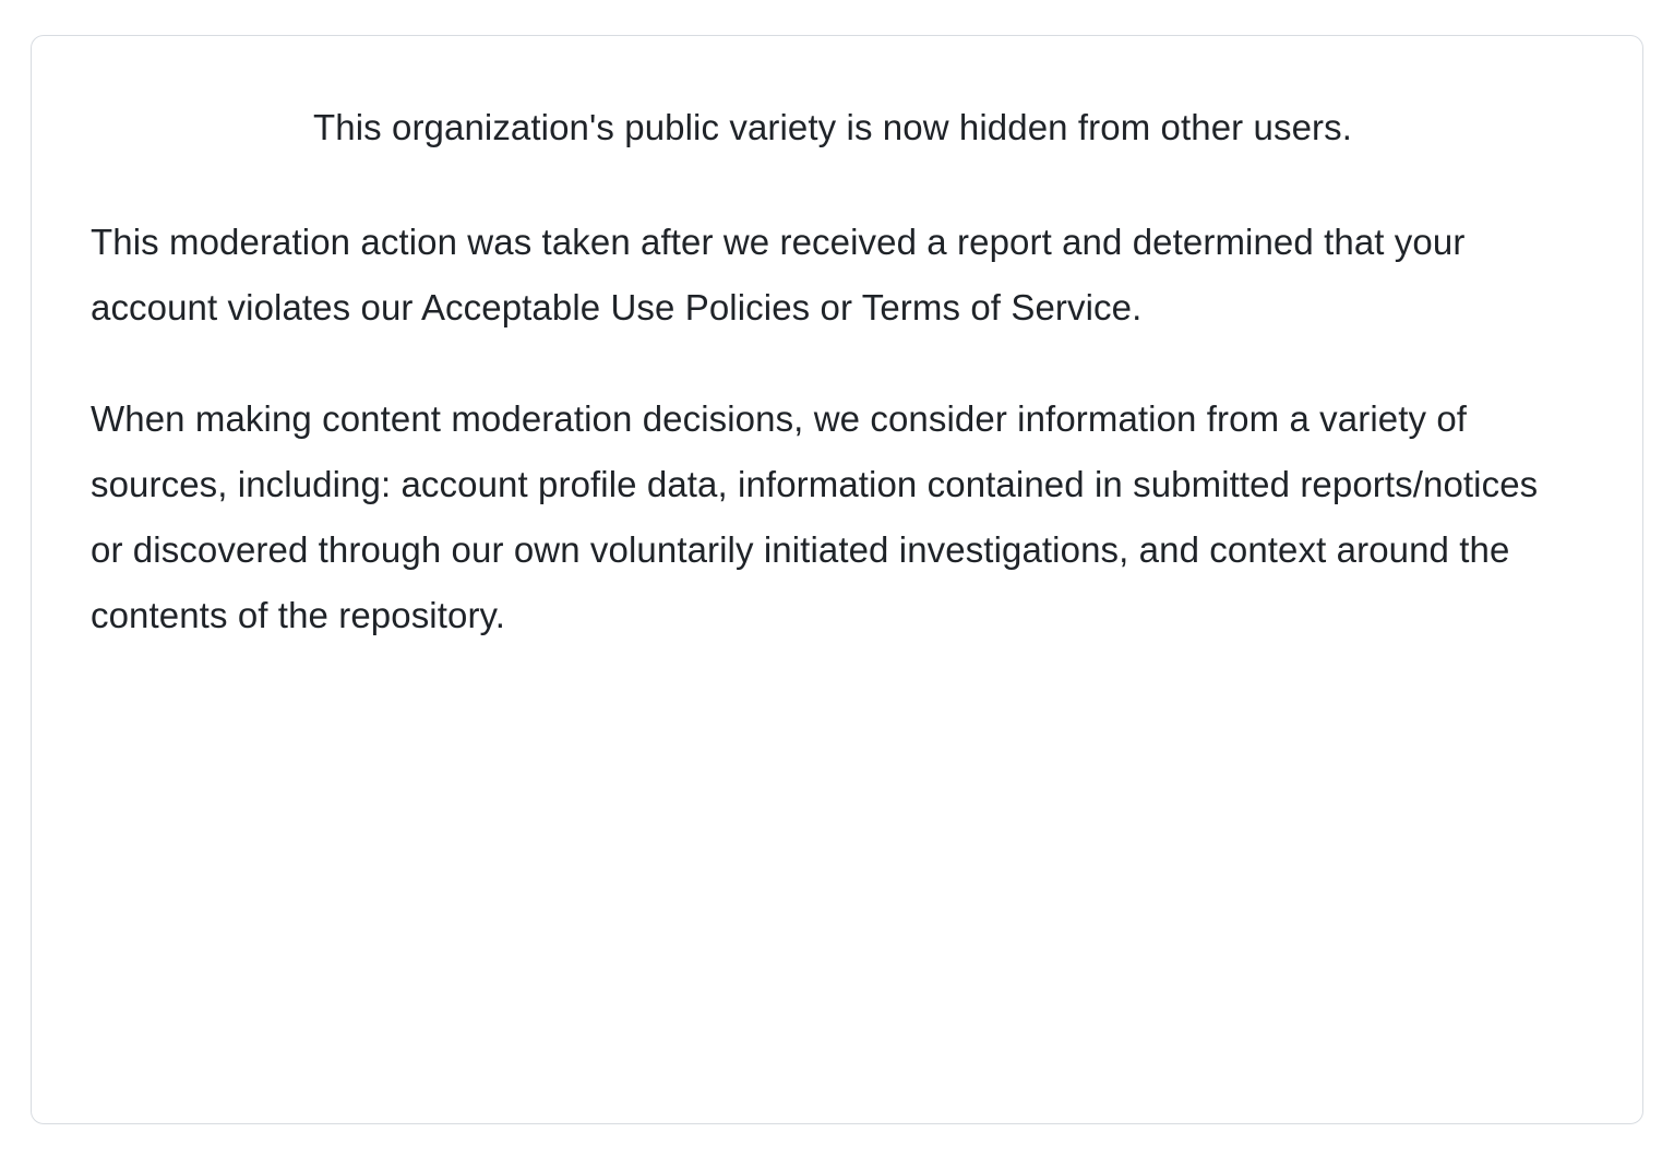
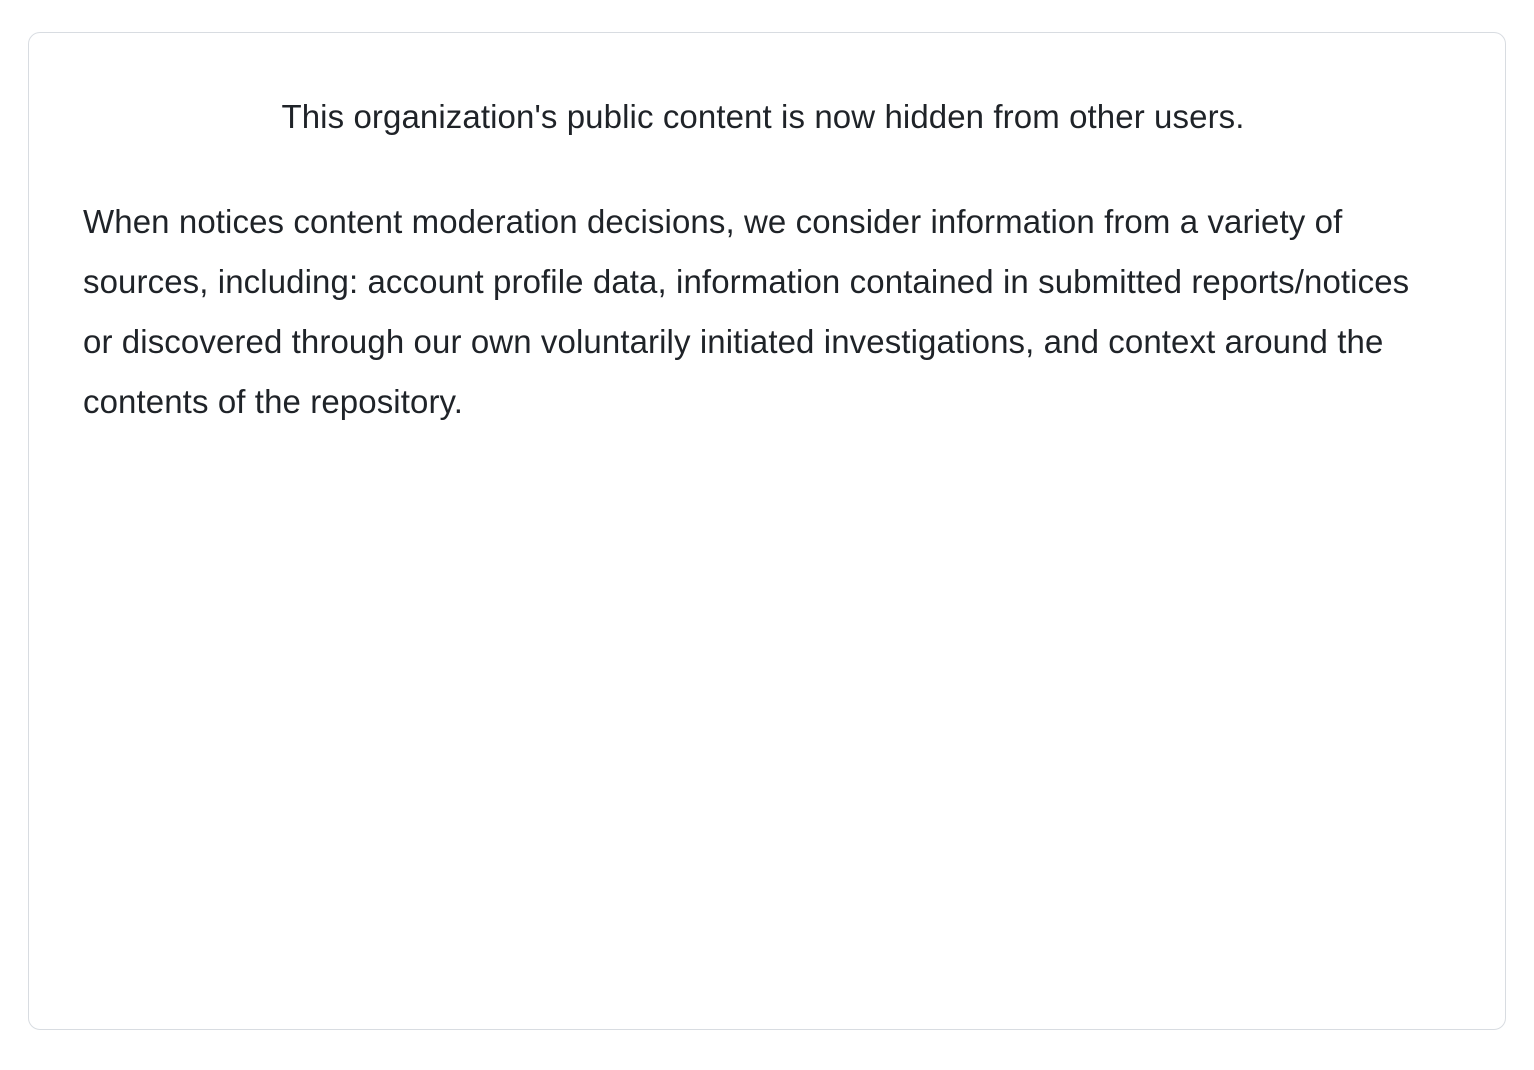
- This organization's public variety is now hidden from other users.
+ This organization's public content is now hidden from other users.
- This moderation action was taken after we received a report and determined that your account violates our Acceptable Use Policies or Terms of Service.
- When making content moderation decisions, we consider information from a variety of sources, including: account profile data, information contained in submitted reports/notices or discovered through our own voluntarily initiated investigations, and context around the contents of the repository.
+ When notices content moderation decisions, we consider information from a variety of sources, including: account profile data, information contained in submitted reports/notices or discovered through our own voluntarily initiated investigations, and context around the contents of the repository.
